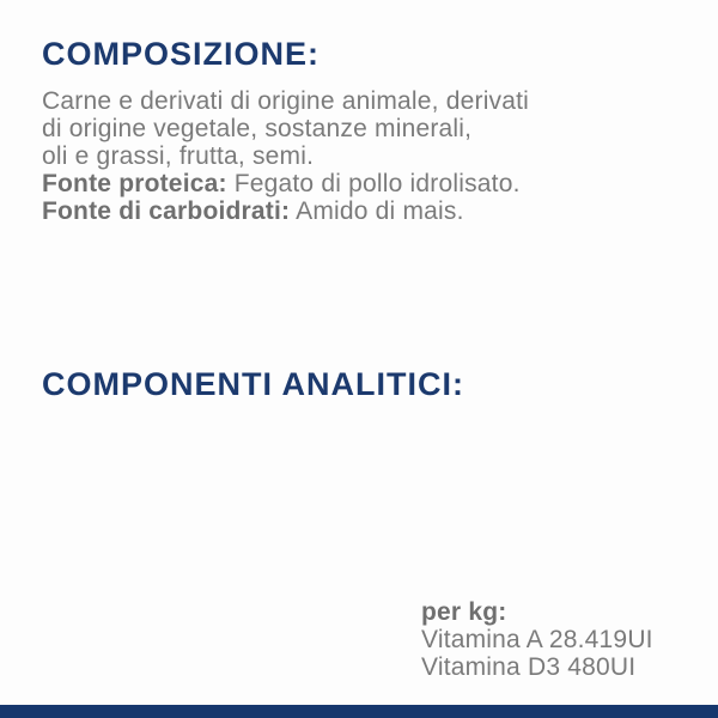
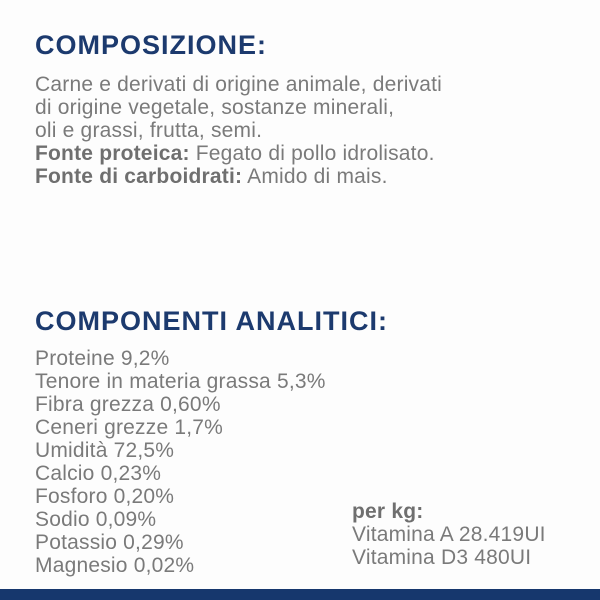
  COMPOSIZIONE:
  Carne e derivati di origine animale, derivati
  di origine vegetale, sostanze minerali,
  oli e grassi, frutta, semi.
  Fonte proteica: Fegato di pollo idrolisato.
  Fonte di carboidrati: Amido di mais.
  COMPONENTI ANALITICI:
+ Proteine 9,2%
+ Tenore in materia grassa 5,3%
+ Fibra grezza 0,60%
+ Ceneri grezze 1,7%
+ Umidità 72,5%
+ Calcio 0,23%
+ Fosforo 0,20%
+ Sodio 0,09%
+ Potassio 0,29%
+ Magnesio 0,02%
  per kg:
  Vitamina A 28.419UI
  Vitamina D3 480UI
